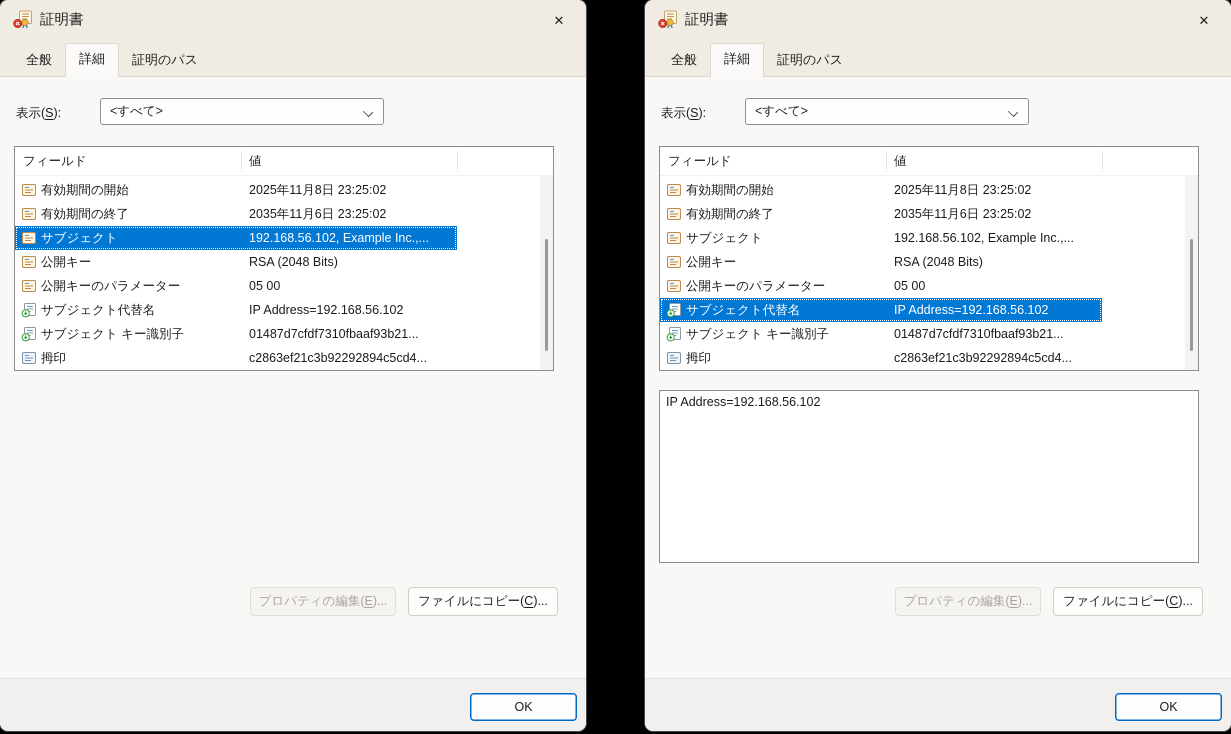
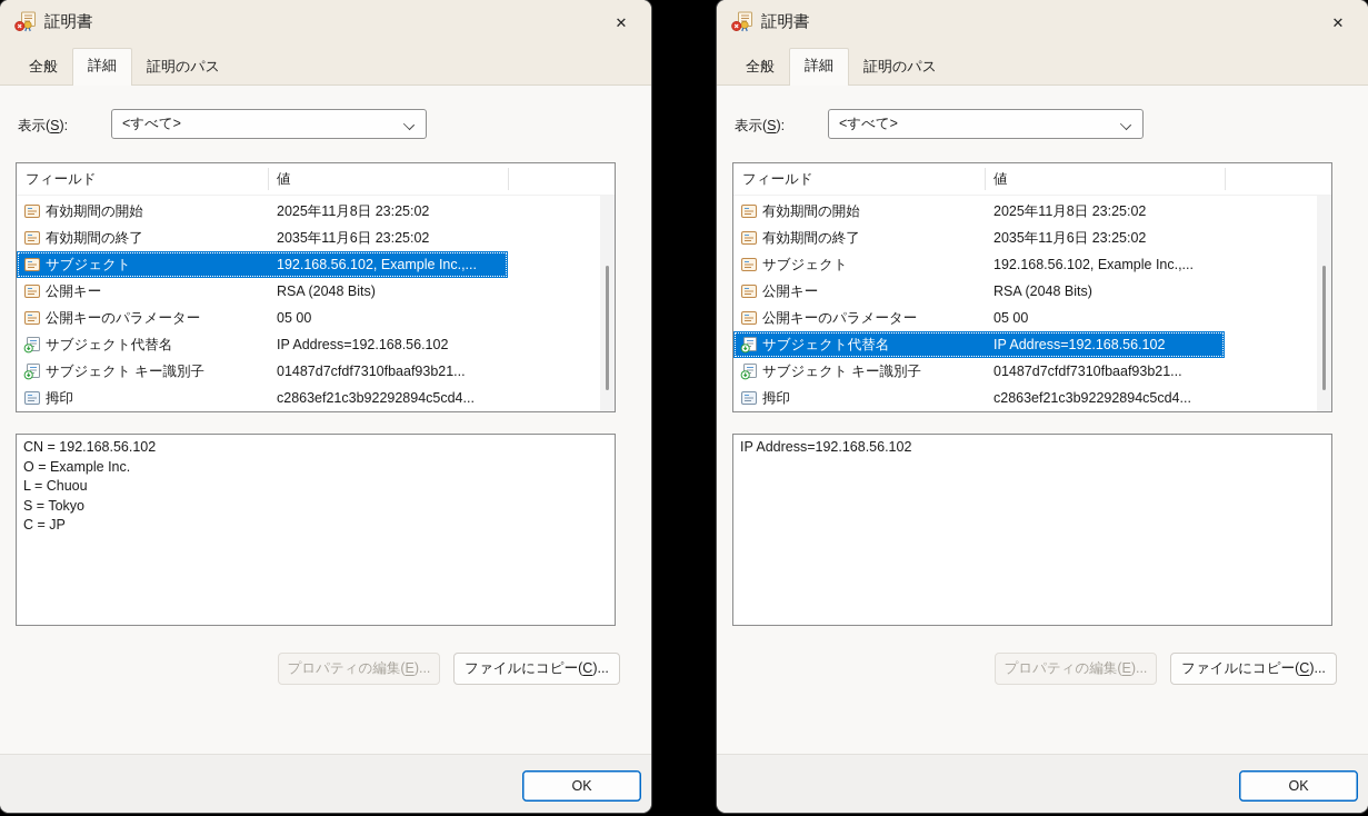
  証明書
  ✕
  全般
  詳細
  証明のパス
  表示(S):
  <すべて>
  フィールド
  値
  有効期間の開始
  2025年11月8日 23:25:02
  有効期間の終了
  2035年11月6日 23:25:02
  サブジェクト
  192.168.56.102, Example Inc.,...
  公開キー
  RSA (2048 Bits)
  公開キーのパラメーター
  05 00
  サブジェクト代替名
  IP Address=192.168.56.102
  サブジェクト キー識別子
  01487d7cfdf7310fbaaf93b21...
  拇印
  c2863ef21c3b92292894c5cd4...
+ CN = 192.168.56.102
+ O = Example Inc.
+ L = Chuou
+ S = Tokyo
+ C = JP
  プロパティの編集(E)...
  ファイルにコピー(C)...
  OK
  証明書
  ✕
  全般
  詳細
  証明のパス
  表示(S):
  <すべて>
  フィールド
  値
  有効期間の開始
  2025年11月8日 23:25:02
  有効期間の終了
  2035年11月6日 23:25:02
  サブジェクト
  192.168.56.102, Example Inc.,...
  公開キー
  RSA (2048 Bits)
  公開キーのパラメーター
  05 00
  サブジェクト代替名
  IP Address=192.168.56.102
  サブジェクト キー識別子
  01487d7cfdf7310fbaaf93b21...
  拇印
  c2863ef21c3b92292894c5cd4...
  IP Address=192.168.56.102
  プロパティの編集(E)...
  ファイルにコピー(C)...
  OK
